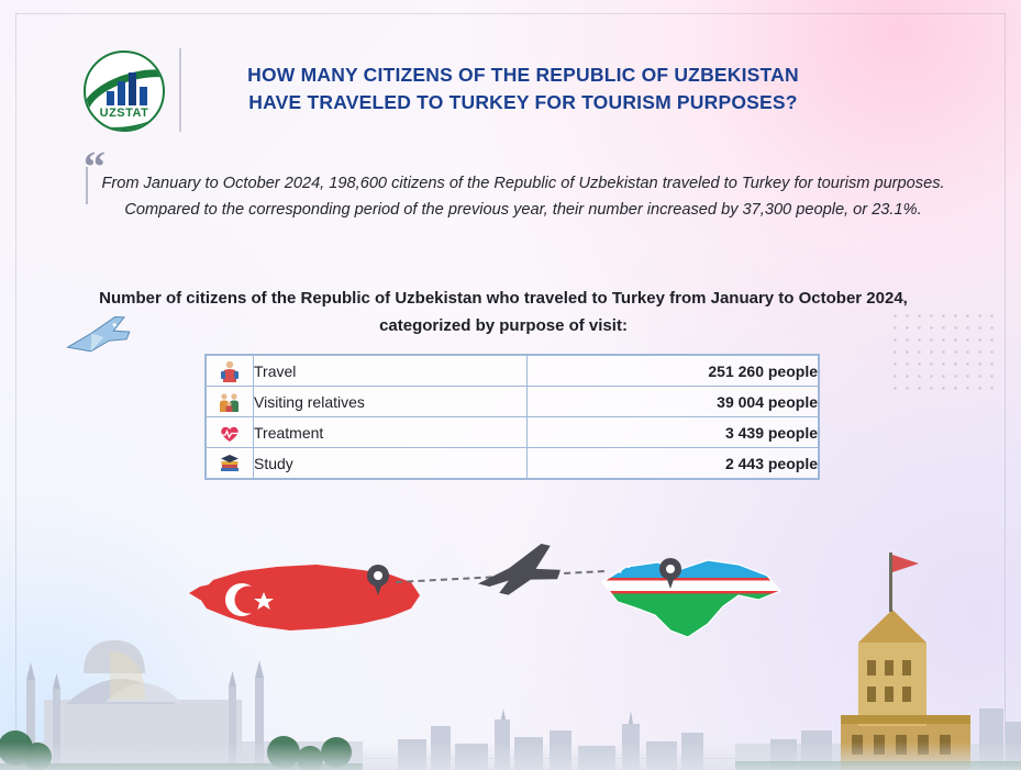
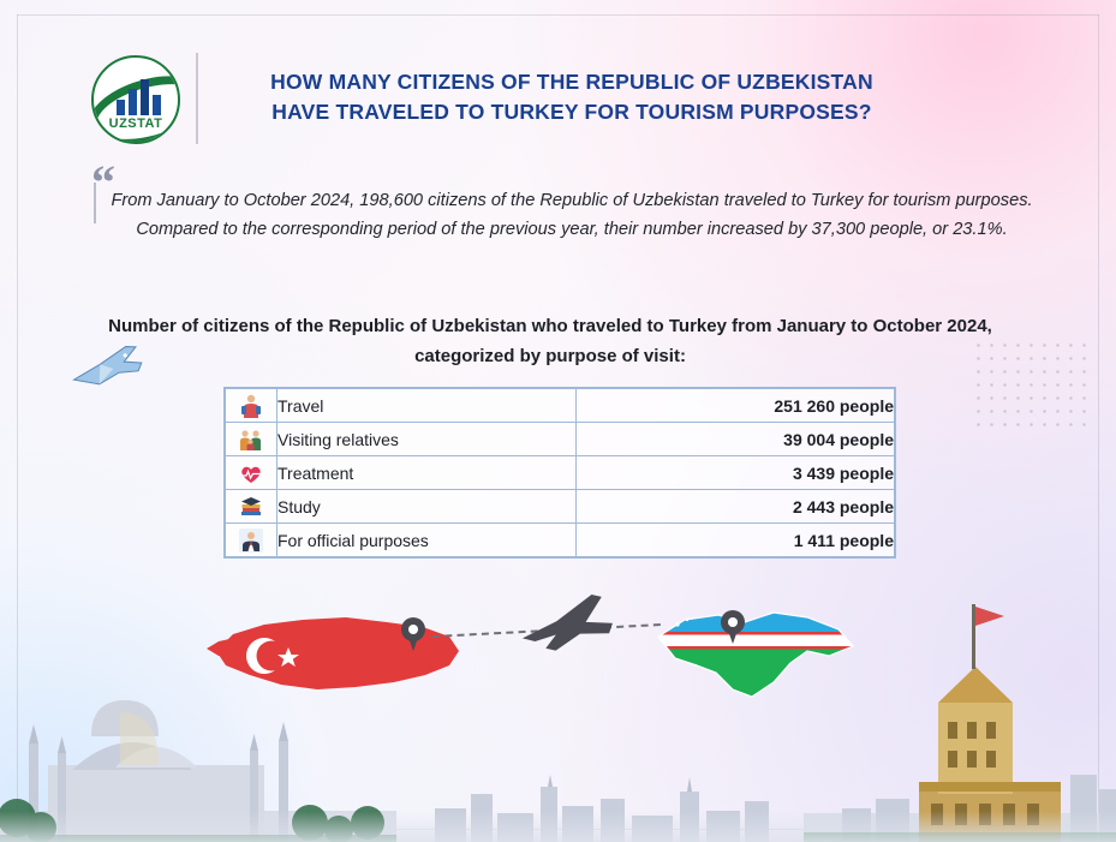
  UZSTAT
  HOW MANY CITIZENS OF THE REPUBLIC OF UZBEKISTAN HAVE TRAVELED TO TURKEY FOR TOURISM PURPOSES?
  “
  From January to October 2024, 198,600 citizens of the Republic of Uzbekistan traveled to Turkey for tourism purposes. Compared to the corresponding period of the previous year, their number increased by 37,300 people, or 23.1%.
  Number of citizens of the Republic of Uzbekistan who traveled to Turkey from January to October 2024, categorized by purpose of visit:
  	Travel	251 260 people
  	Visiting relatives	39 004 people
  	Treatment	3 439 people
  	Study	2 443 people
+ 	For official purposes	1 411 people
